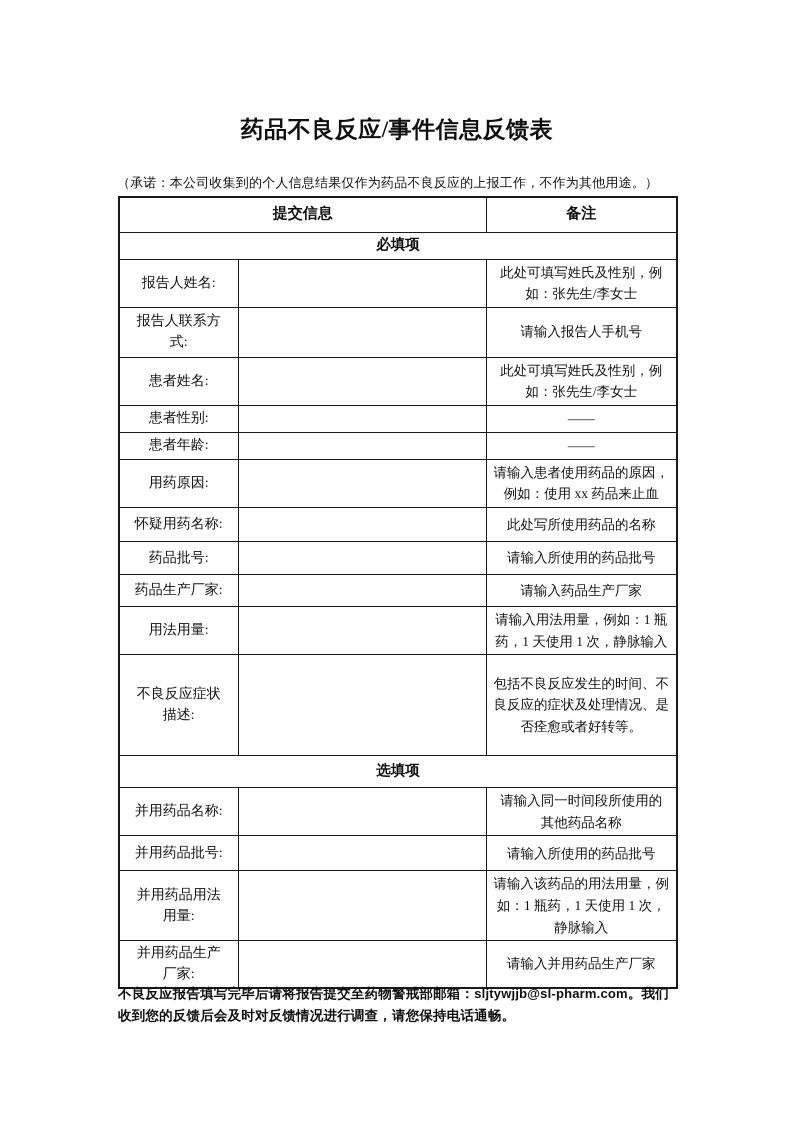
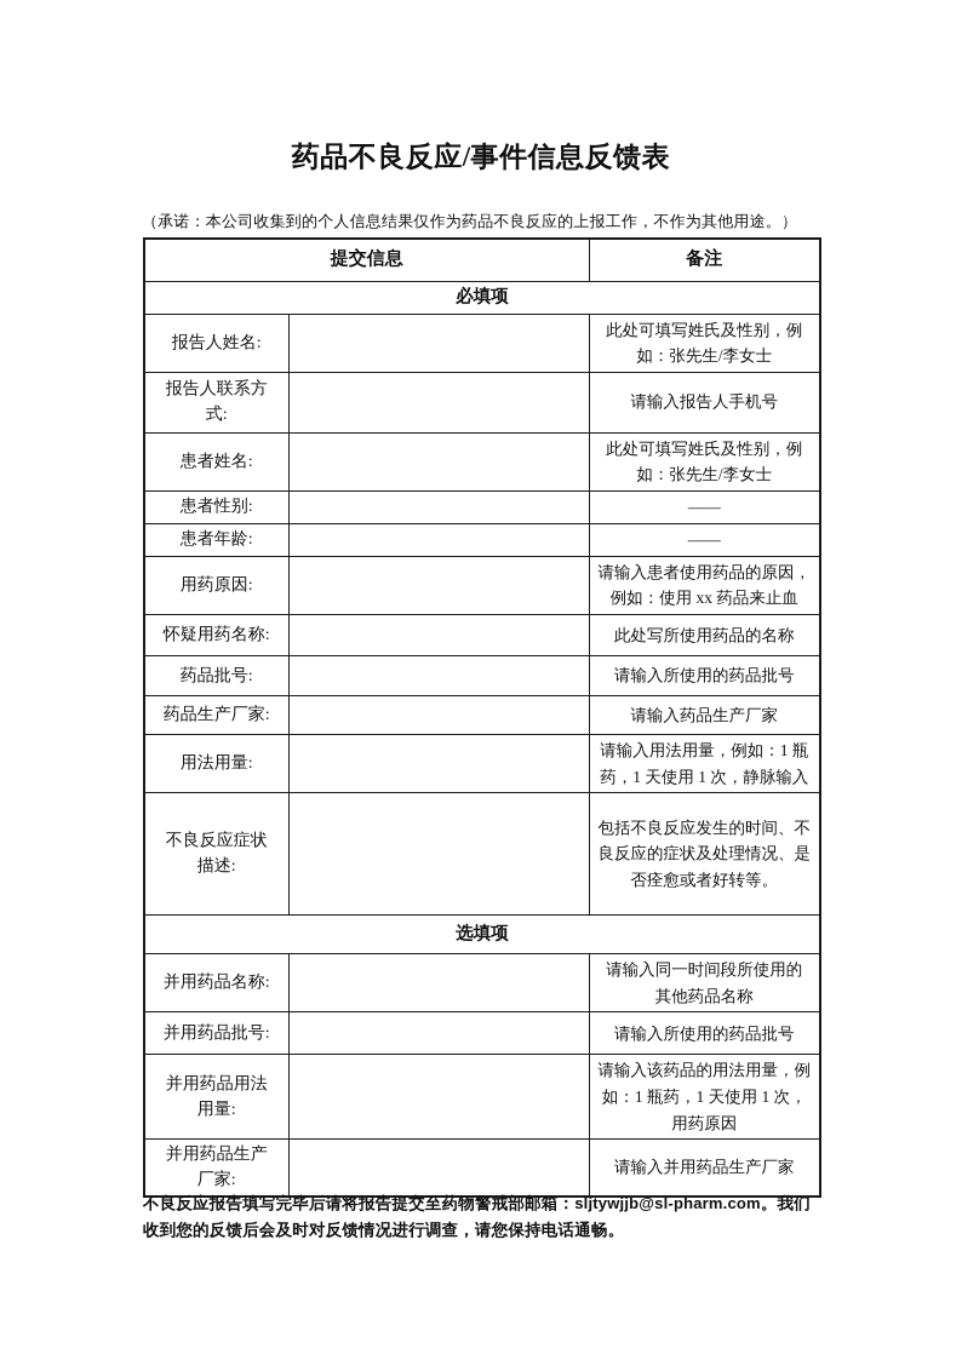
  药品不良反应/事件信息反馈表
  （承诺：本公司收集到的个人信息结果仅作为药品不良反应的上报工作，不作为其他用途。）
  提交信息	备注
  必填项
  报告人姓名:		此处可填写姓氏及性别，例 如：张先生/李女士
  报告人联系方 式:		请输入报告人手机号
  患者姓名:		此处可填写姓氏及性别，例 如：张先生/李女士
  患者性别:		——
  患者年龄:		——
  用药原因:		请输入患者使用药品的原因， 例如：使用 xx 药品来止血
  怀疑用药名称:		此处写所使用药品的名称
  药品批号:		请输入所使用的药品批号
  药品生产厂家:		请输入药品生产厂家
  用法用量:		请输入用法用量，例如：1 瓶 药，1 天使用 1 次，静脉输入
  不良反应症状 描述:		包括不良反应发生的时间、不 良反应的症状及处理情况、是 否痊愈或者好转等。
  选填项
  并用药品名称:		请输入同一时间段所使用的 其他药品名称
  并用药品批号:		请输入所使用的药品批号
- 并用药品用法 用量:		请输入该药品的用法用量，例 如：1 瓶药，1 天使用 1 次， 静脉输入
+ 并用药品用法 用量:		请输入该药品的用法用量，例 如：1 瓶药，1 天使用 1 次， 用药原因
  并用药品生产 厂家:		请输入并用药品生产厂家
  不良反应报告填写完毕后请将报告提交至药物警戒部邮箱：sljtywjjb@sl-pharm.com。我们收到您的反馈后会及时对反馈情况进行调查，请您保持电话通畅。
